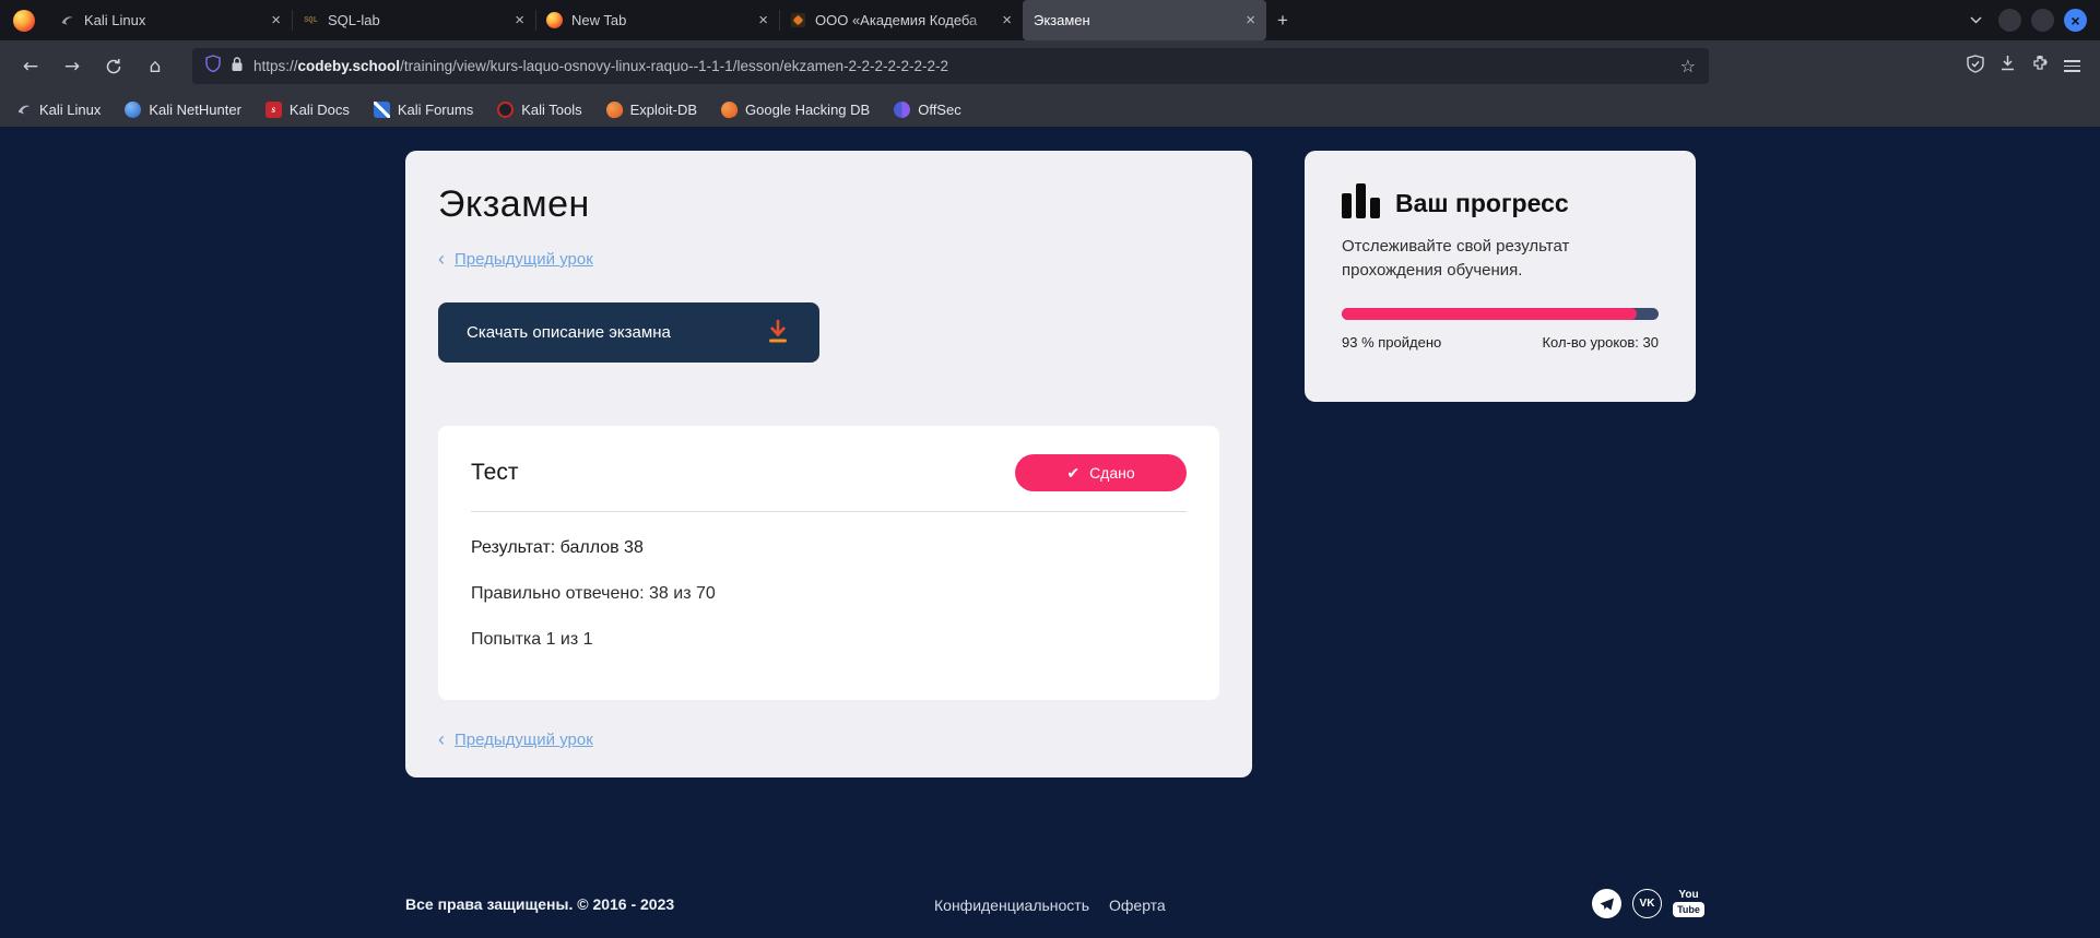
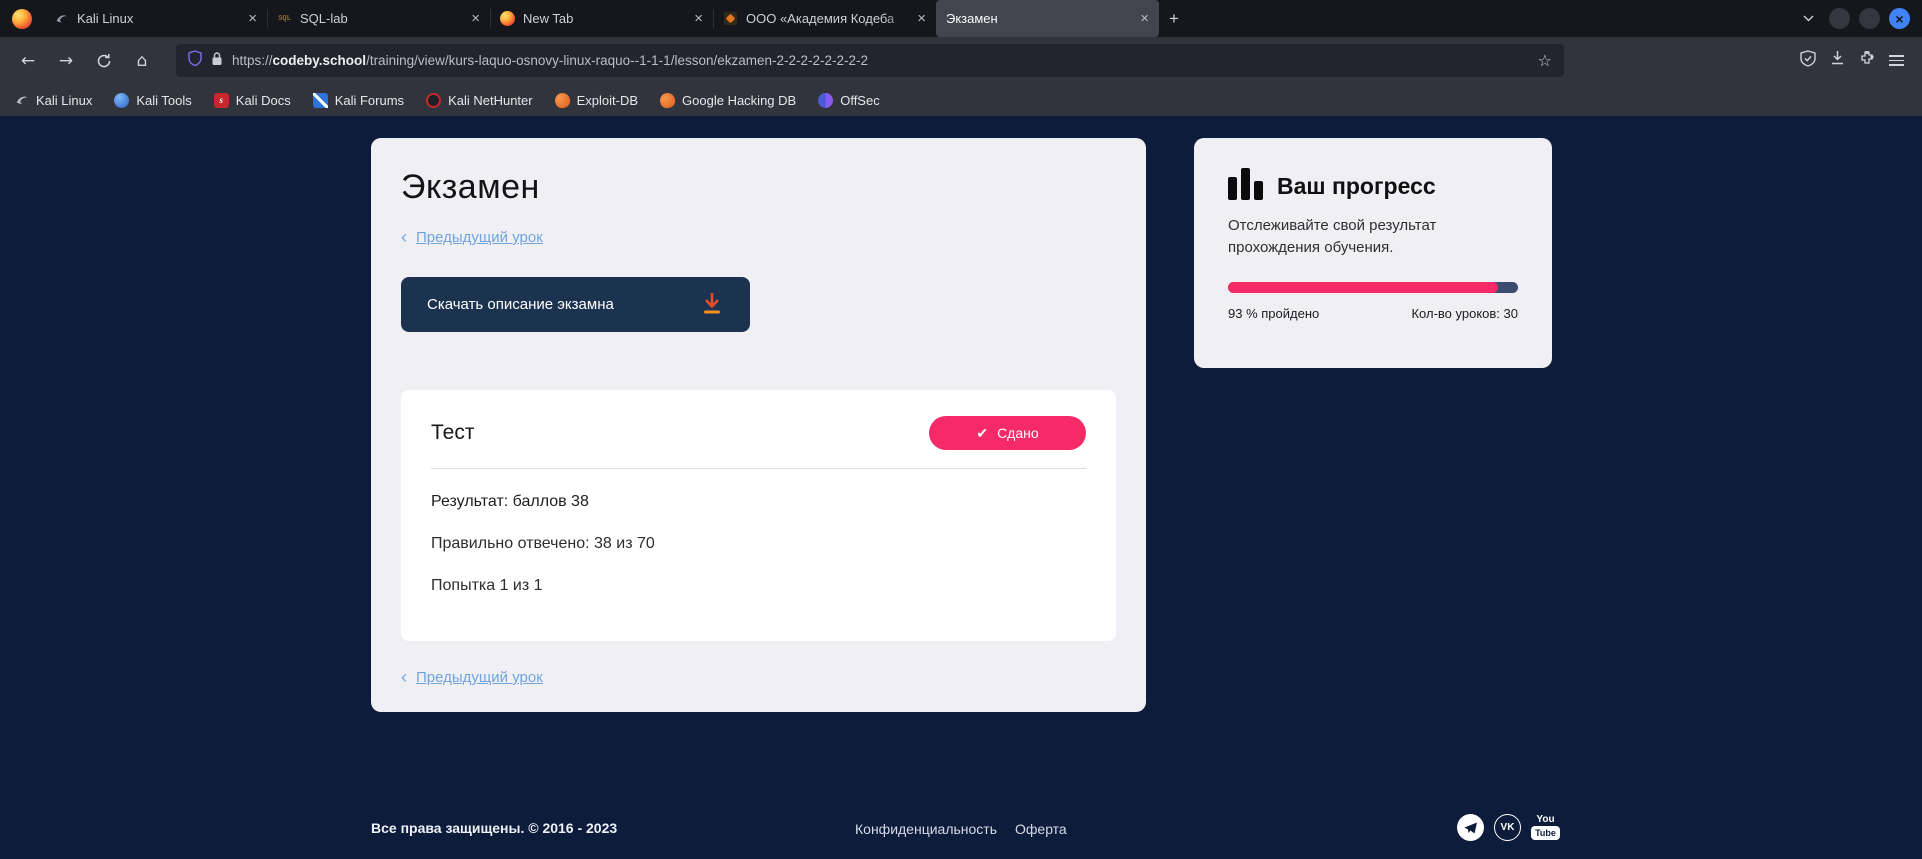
  Kali Linux
  ×
  SQL
  SQL-lab
  ×
  New Tab
  ×
  ООО «Академия Кодеба
  ×
  Экзамен
  ×
  +
  ×
  ←
  →
  ⌂
  https://codeby.school/training/view/kurs-laquo-osnovy-linux-raquo--1-1-1/lesson/ekzamen-2-2-2-2-2-2-2-2
  ☆
  Kali Linux
- Kali NetHunter
+ Kali Tools
  s
  Kali Docs
  Kali Forums
- Kali Tools
+ Kali NetHunter
  Exploit-DB
  Google Hacking DB
  OffSec
  Экзамен
  ‹
  Предыдущий урок
  Скачать описание экзамна
  Тест
  ✔
  Сдано
  Результат: баллов 38
  Правильно отвечено: 38 из 70
  Попытка 1 из 1
  ‹
  Предыдущий урок
  Ваш прогресс
  Отслеживайте свой результат прохождения обучения.
  93 % пройдено
  Кол-во уроков: 30
  Все права защищены. © 2016 - 2023
  Конфиденциальность
  Оферта
  VK
  You
  Tube
